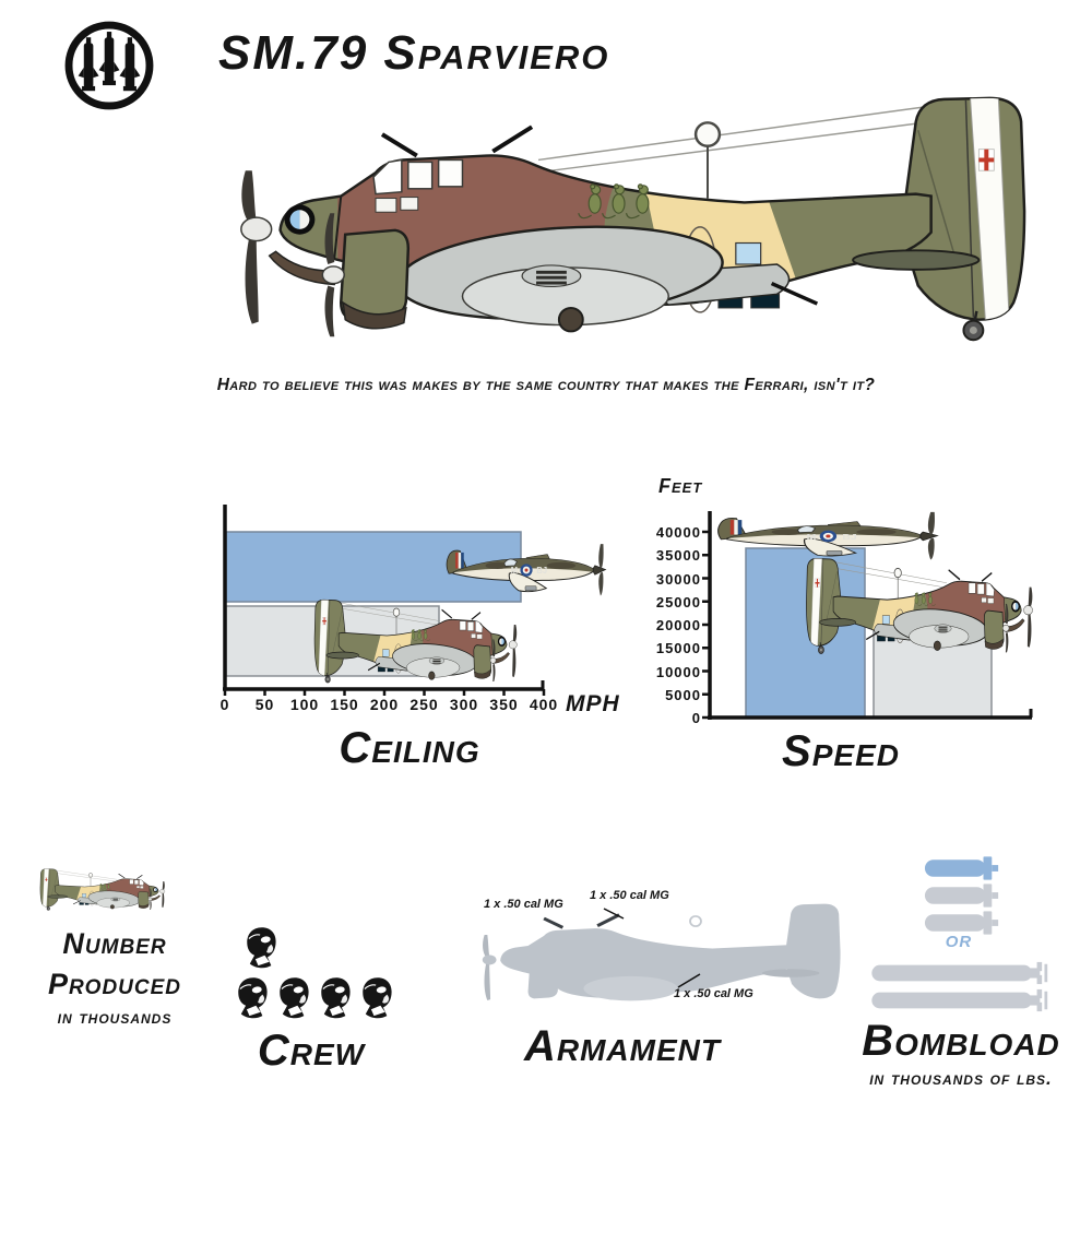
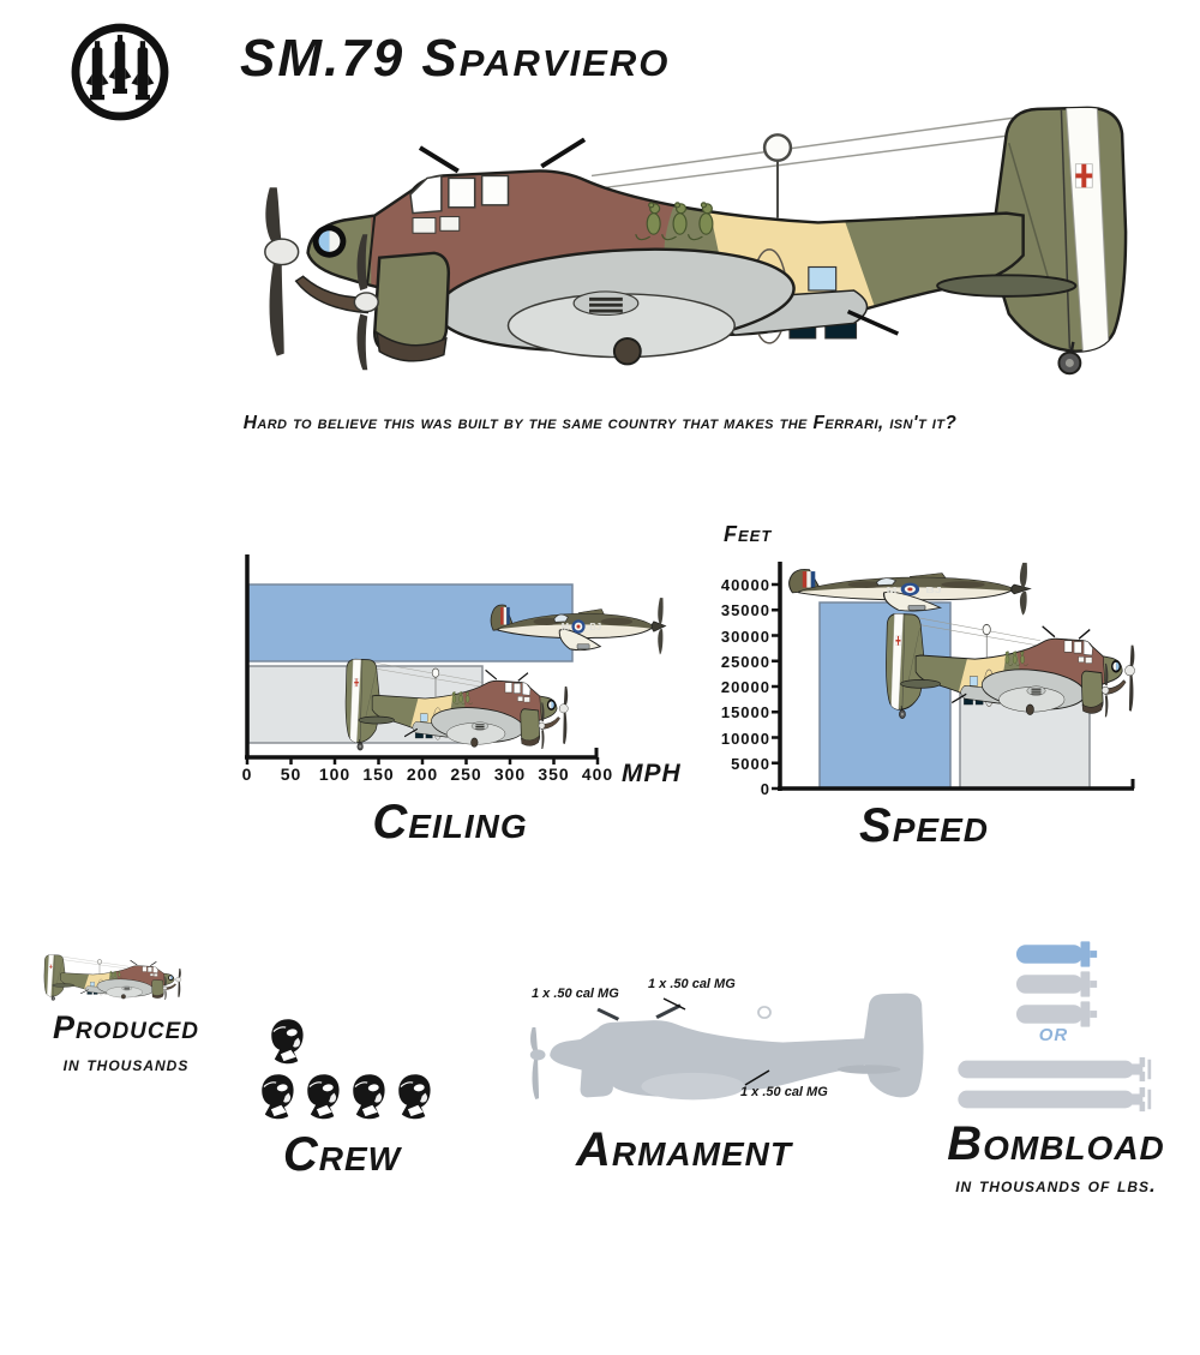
  SM.79 Sparviero
- Hard to believe this was makes by the same country that makes the Ferrari, isn't it?
+ Hard to believe this was built by the same country that makes the Ferrari, isn't it?
  MPH
  Ceiling
  0
  50
  100
  150
  200
  250
  300
  350
  400
  Feet
  Speed
  0
  5000
  10000
  15000
  20000
  25000
  30000
  35000
  40000
- Number
  Produced
  in thousands
  Crew
  1 x .50 cal MG
  1 x .50 cal MG
  1 x .50 cal MG
  Armament
  OR
  Bombload
  in thousands of lbs.
